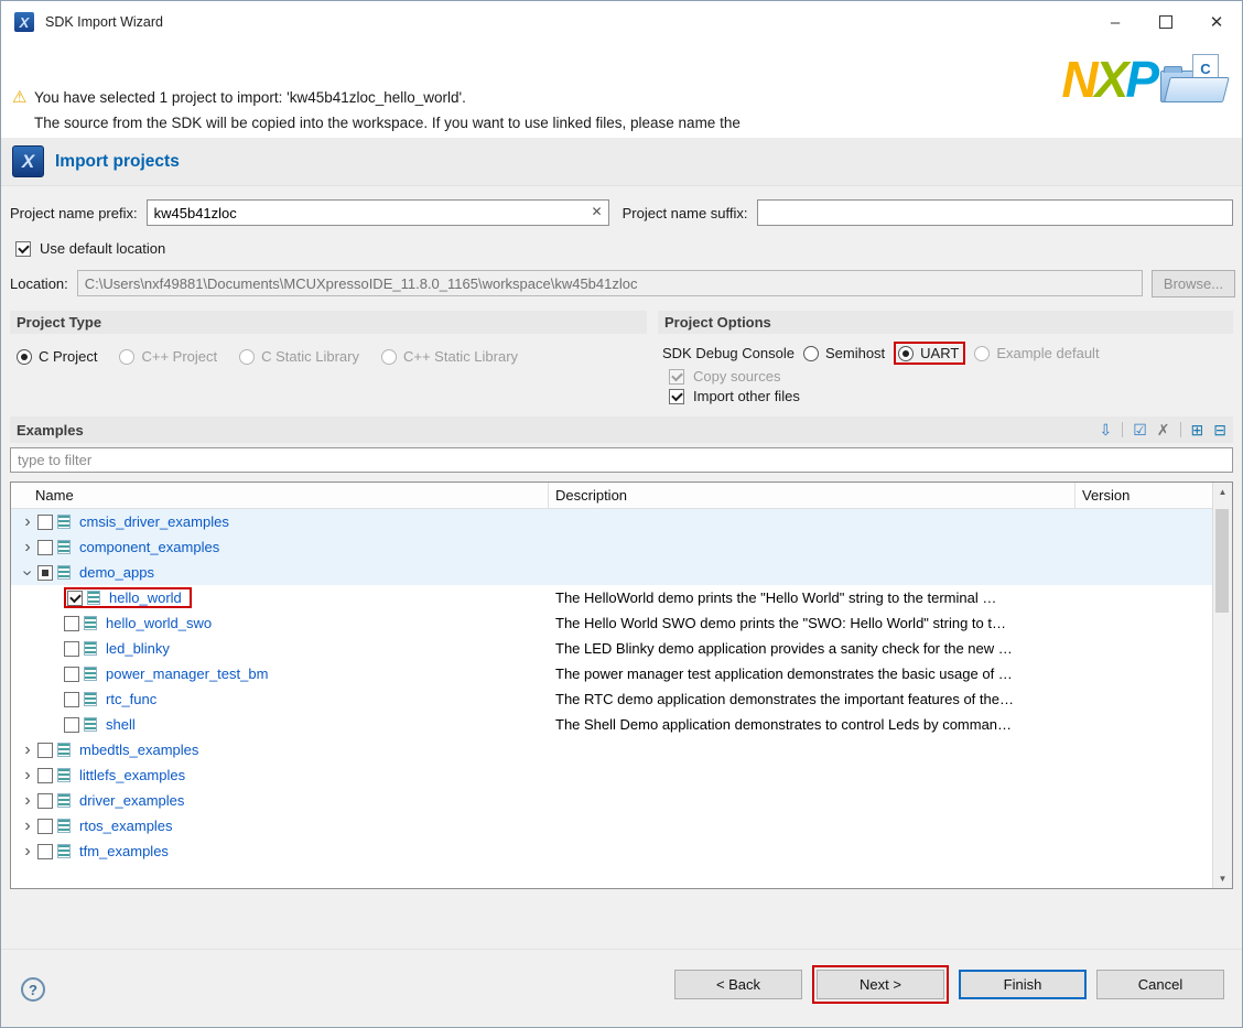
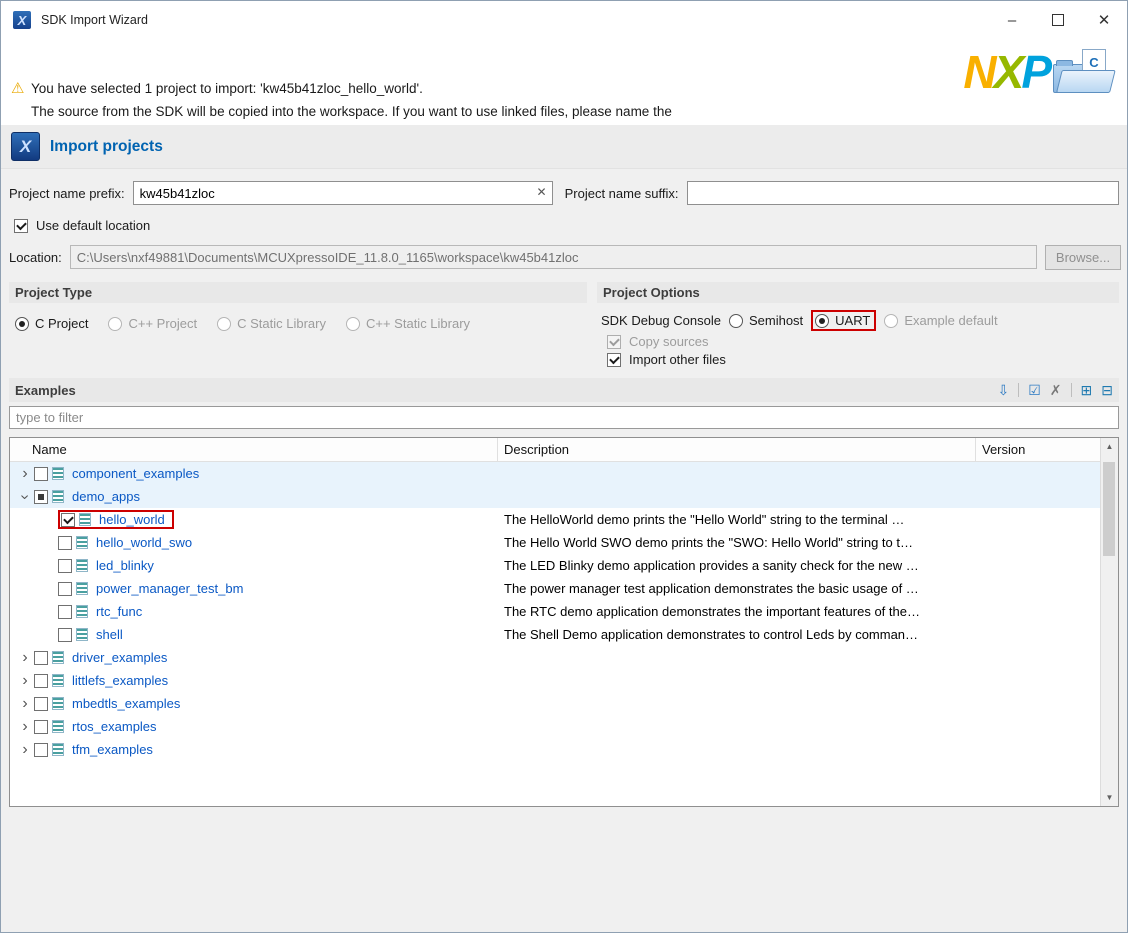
  X
  SDK Import Wizard
  –
  ✕
  ⚠
  You have selected 1 project to import: 'kw45b41zloc_hello_world'.
  The source from the SDK will be copied into the workspace. If you want to use linked files, please name the
  NXP
  C
  X
  Import projects
  Project name prefix:
  kw45b41zloc
  ✕
  Project name suffix:
  Use default location
  Location:
  C:\Users\nxf49881\Documents\MCUXpressoIDE_11.8.0_1165\workspace\kw45b41zloc
  Browse...
  Project Type
  C Project
  C++ Project
  C Static Library
  C++ Static Library
  Project Options
  SDK Debug Console
  Semihost
  UART
  Example default
  Copy sources
  Import other files
  Examples
  ⇩
  ☑
  ✗
  ⊞
  ⊟
  type to filter
  Name
  Description
  Version
- cmsis_driver_examples
  component_examples
  demo_apps
  hello_world
  The HelloWorld demo prints the "Hello World" string to the terminal …
  hello_world_swo
  The Hello World SWO demo prints the "SWO: Hello World" string to t…
  led_blinky
  The LED Blinky demo application provides a sanity check for the new …
  power_manager_test_bm
  The power manager test application demonstrates the basic usage of …
  rtc_func
  The RTC demo application demonstrates the important features of the…
  shell
  The Shell Demo application demonstrates to control Leds by comman…
- mbedtls_examples
+ driver_examples
  littlefs_examples
- driver_examples
+ mbedtls_examples
  rtos_examples
  tfm_examples
  ▲
  ▼
- ?
- < Back
- Next >
- Finish
- Cancel
